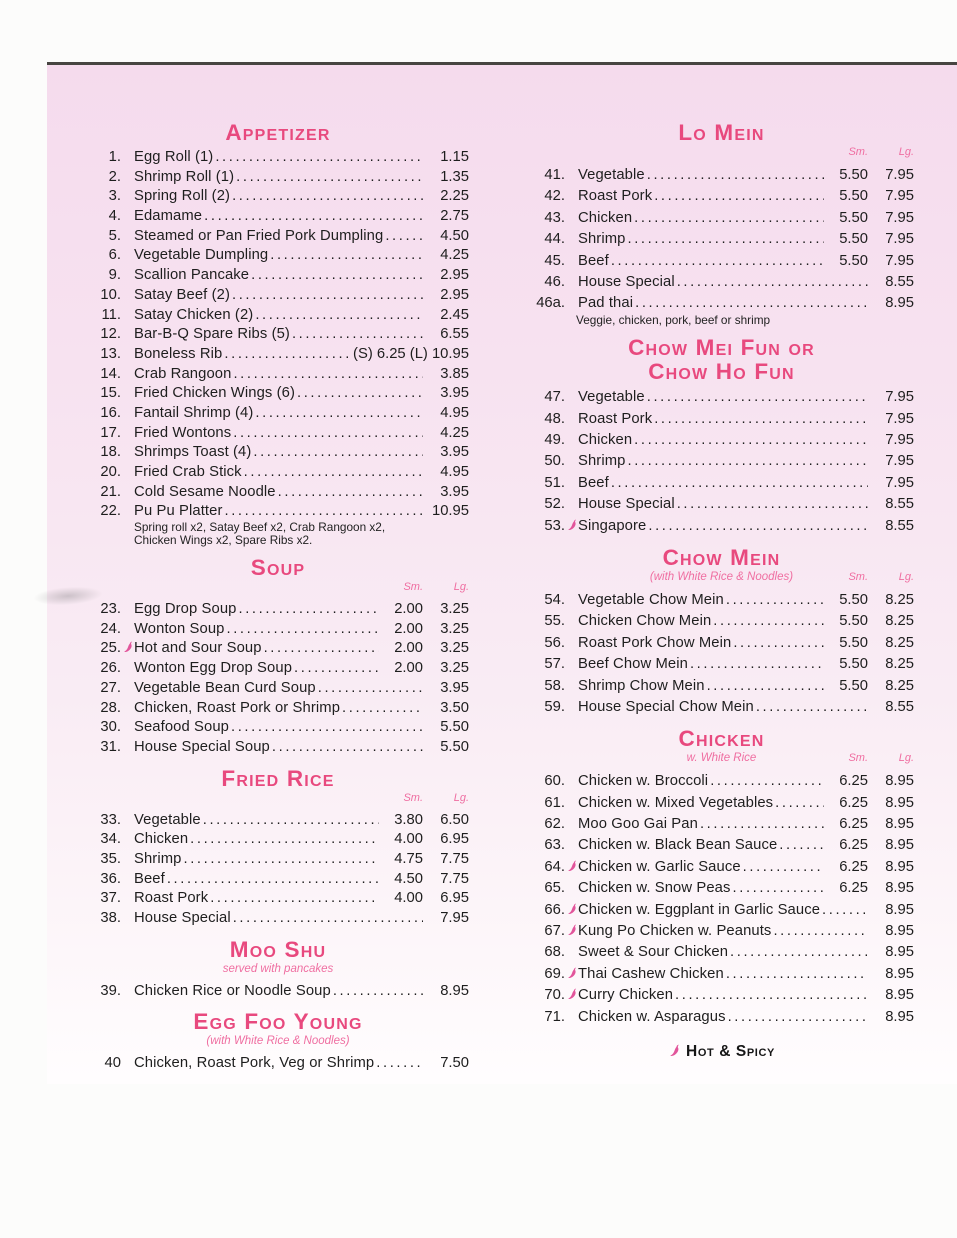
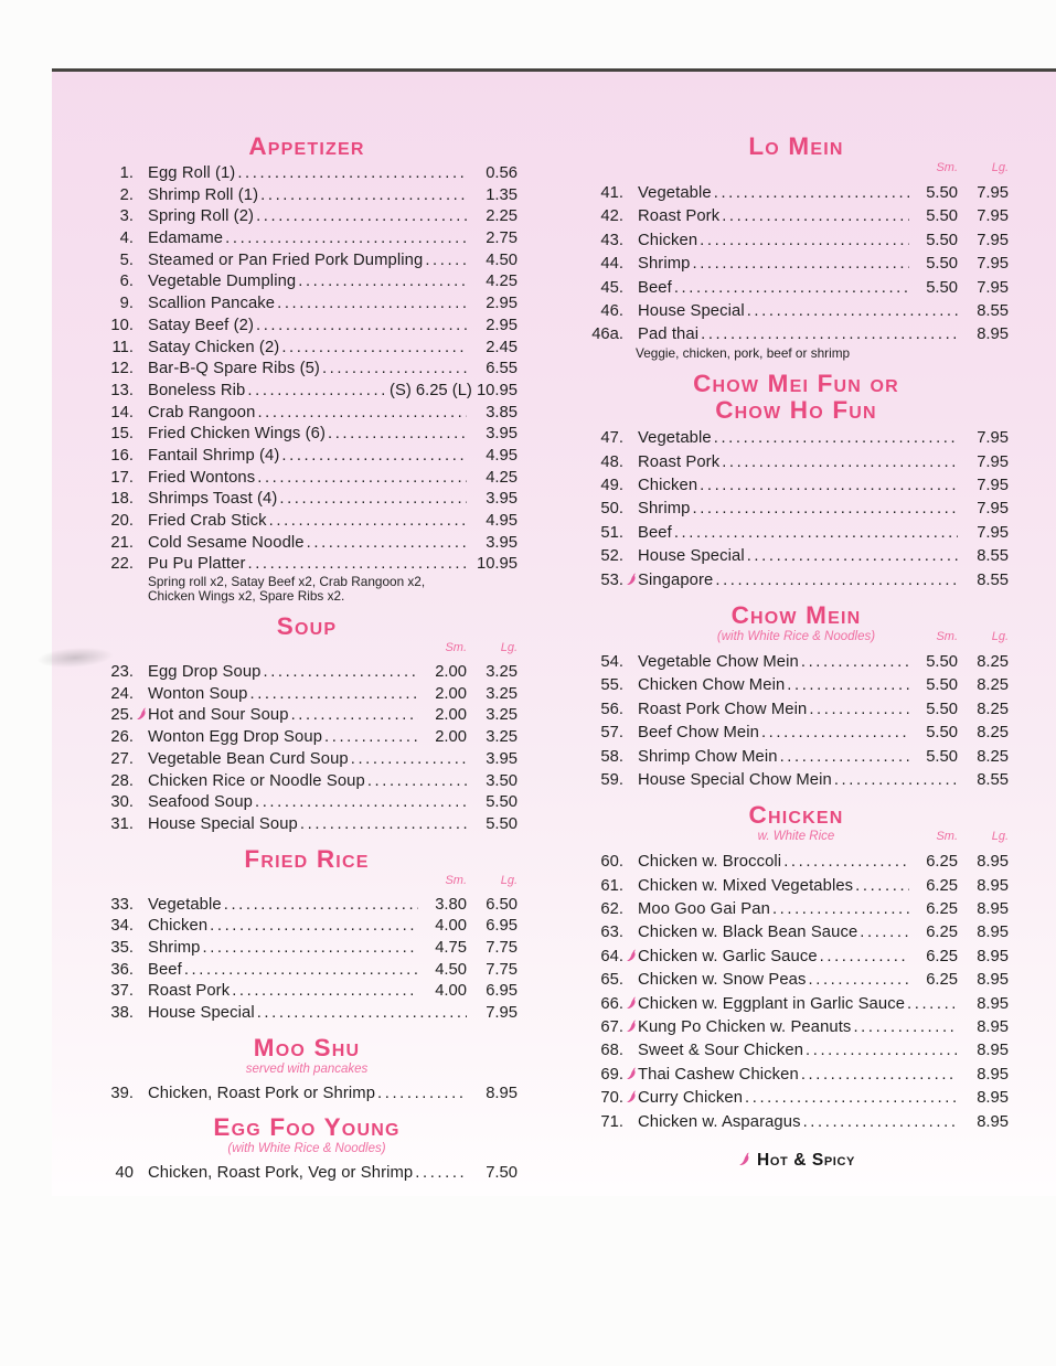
  Appetizer
  1.
  Egg Roll (1)
- 1.15
+ 0.56
  2.
  Shrimp Roll (1)
  1.35
  3.
  Spring Roll (2)
  2.25
  4.
  Edamame
  2.75
  5.
  Steamed or Pan Fried Pork Dumpling
  4.50
  6.
  Vegetable Dumpling
  4.25
  9.
  Scallion Pancake
  2.95
  10.
  Satay Beef (2)
  2.95
  11.
  Satay Chicken (2)
  2.45
  12.
  Bar-B-Q Spare Ribs (5)
  6.55
  13.
  Boneless Rib
  (S) 6.25 (L) 10.95
  14.
  Crab Rangoon
  3.85
  15.
  Fried Chicken Wings (6)
  3.95
  16.
  Fantail Shrimp (4)
  4.95
  17.
  Fried Wontons
  4.25
  18.
  Shrimps Toast (4)
  3.95
  20.
  Fried Crab Stick
  4.95
  21.
  Cold Sesame Noodle
  3.95
  22.
  Pu Pu Platter
  10.95
  Spring roll x2, Satay Beef x2, Crab Rangoon x2,
  Chicken Wings x2, Spare Ribs x2.
  Soup
  Sm.
  Lg.
  23.
  Egg Drop Soup
  2.00
  3.25
  24.
  Wonton Soup
  2.00
  3.25
  25.
  Hot and Sour Soup
  2.00
  3.25
  26.
  Wonton Egg Drop Soup
  2.00
  3.25
  27.
  Vegetable Bean Curd Soup
  3.95
  28.
- Chicken, Roast Pork or Shrimp
+ Chicken Rice or Noodle Soup
  3.50
  30.
  Seafood Soup
  5.50
  31.
  House Special Soup
  5.50
  Fried Rice
  Sm.
  Lg.
  33.
  Vegetable
  3.80
  6.50
  34.
  Chicken
  4.00
  6.95
  35.
  Shrimp
  4.75
  7.75
  36.
  Beef
  4.50
  7.75
  37.
  Roast Pork
  4.00
  6.95
  38.
  House Special
  7.95
  Moo Shu
  served with pancakes
  39.
- Chicken Rice or Noodle Soup
+ Chicken, Roast Pork or Shrimp
  8.95
  Egg Foo Young
  (with White Rice & Noodles)
  40
  Chicken, Roast Pork, Veg or Shrimp
  7.50
  Lo Mein
  Sm.
  Lg.
  41.
  Vegetable
  5.50
  7.95
  42.
  Roast Pork
  5.50
  7.95
  43.
  Chicken
  5.50
  7.95
  44.
  Shrimp
  5.50
  7.95
  45.
  Beef
  5.50
  7.95
  46.
  House Special
  8.55
  46a.
  Pad thai
  8.95
  Veggie, chicken, pork, beef or shrimp
  Chow Mei Fun or
  Chow Ho Fun
  47.
  Vegetable
  7.95
  48.
  Roast Pork
  7.95
  49.
  Chicken
  7.95
  50.
  Shrimp
  7.95
  51.
  Beef
  7.95
  52.
  House Special
  8.55
  53.
  Singapore
  8.55
  Chow Mein
  (with White Rice & Noodles)
  Sm.
  Lg.
  54.
  Vegetable Chow Mein
  5.50
  8.25
  55.
  Chicken Chow Mein
  5.50
  8.25
  56.
  Roast Pork Chow Mein
  5.50
  8.25
  57.
  Beef Chow Mein
  5.50
  8.25
  58.
  Shrimp Chow Mein
  5.50
  8.25
  59.
  House Special Chow Mein
  8.55
  Chicken
  w. White Rice
  Sm.
  Lg.
  60.
  Chicken w. Broccoli
  6.25
  8.95
  61.
  Chicken w. Mixed Vegetables
  6.25
  8.95
  62.
  Moo Goo Gai Pan
  6.25
  8.95
  63.
  Chicken w. Black Bean Sauce
  6.25
  8.95
  64.
  Chicken w. Garlic Sauce
  6.25
  8.95
  65.
  Chicken w. Snow Peas
  6.25
  8.95
  66.
  Chicken w. Eggplant in Garlic Sauce
  8.95
  67.
  Kung Po Chicken w. Peanuts
  8.95
  68.
  Sweet & Sour Chicken
  8.95
  69.
  Thai Cashew Chicken
  8.95
  70.
  Curry Chicken
  8.95
  71.
  Chicken w. Asparagus
  8.95
  Hot & Spicy
